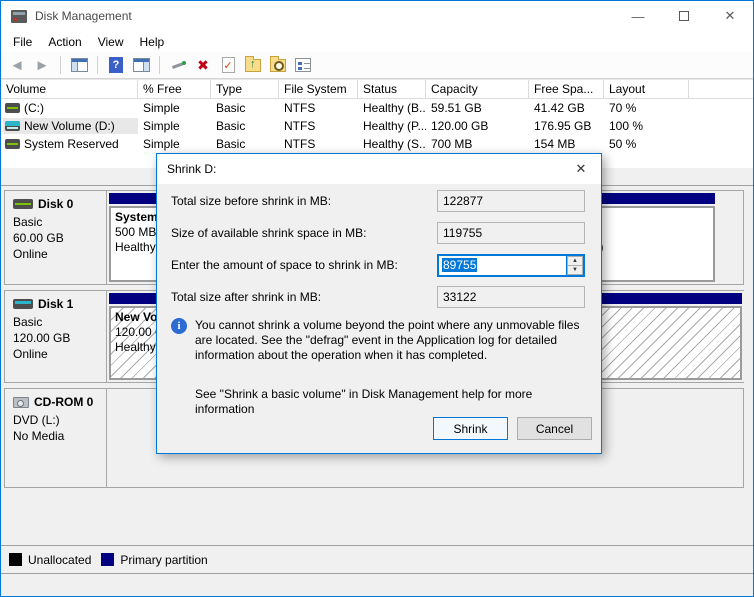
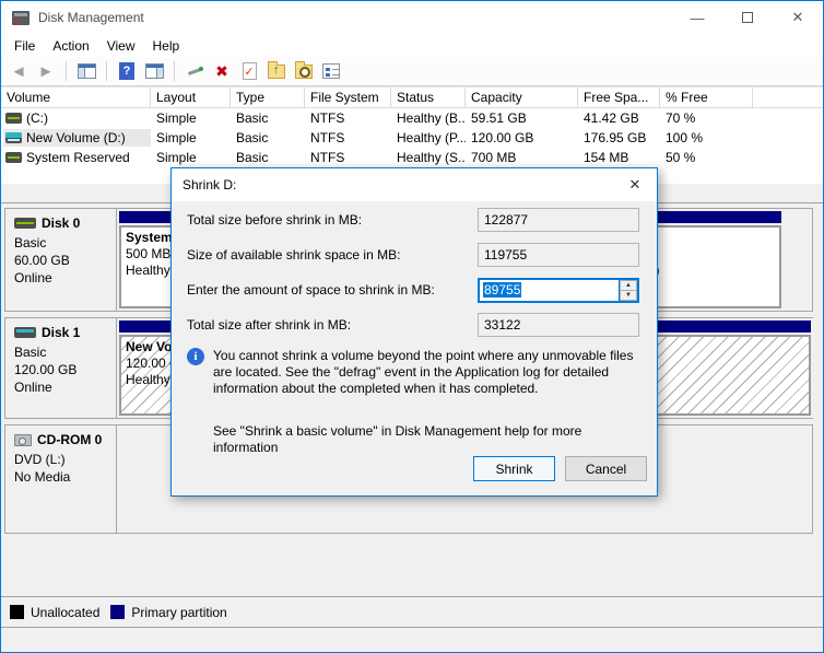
  Disk Management
  —
  ✕
  File
  Action
  View
  Help
  ◄
  ►
  ?
  ✖
  ✓
  Volume
- % Free
+ Layout
  Type
  File System
  Status
  Capacity
  Free Spa...
- Layout
+ % Free
  (C:)
  Simple
  Basic
  NTFS
  Healthy (B..
  59.51 GB
  41.42 GB
  70 %
  New Volume (D:)
  Simple
  Basic
  NTFS
  Healthy (P...
  120.00 GB
  176.95 GB
  100 %
  System Reserved
  Simple
  Basic
  NTFS
  Healthy (S..
  700 MB
  154 MB
  50 %
  Disk 0
  Basic
  60.00 GB
  Online
  Disk 1
  Basic
  120.00 GB
  Online
  CD-ROM 0
  DVD (L:)
  No Media
  Unallocated
  Primary partition
  Shrink D:
  ✕
  Total size before shrink in MB:
  122877
  Size of available shrink space in MB:
  119755
  Enter the amount of space to shrink in MB:
  89755
  Total size after shrink in MB:
  33122
  i
- You cannot shrink a volume beyond the point where any unmovable files are located. See the "defrag" event in the Application log for detailed information about the operation when it has completed.
+ You cannot shrink a volume beyond the point where any unmovable files are located. See the "defrag" event in the Application log for detailed information about the completed when it has completed.
  See "Shrink a basic volume" in Disk Management help for more information
  Shrink
  Cancel
